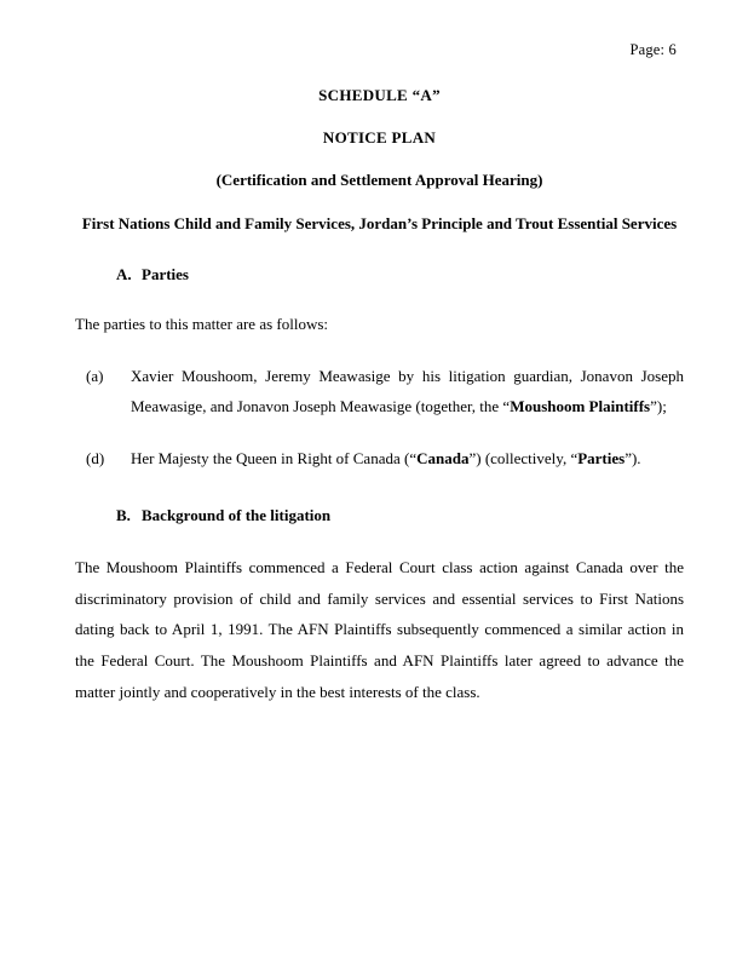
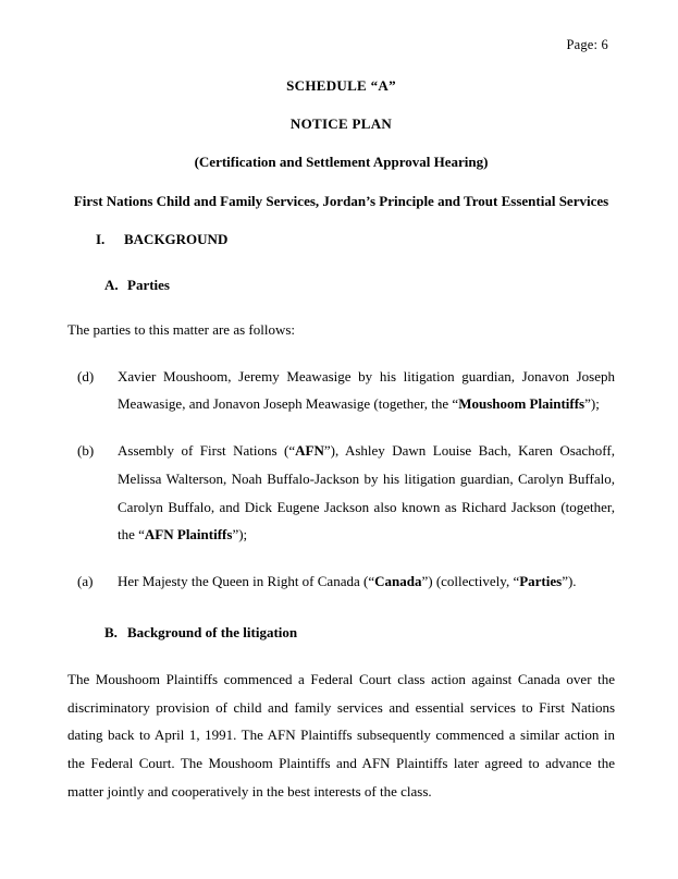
  Page: 6
  SCHEDULE “A”
  NOTICE PLAN
  (Certification and Settlement Approval Hearing)
  First Nations Child and Family Services, Jordan’s Principle and Trout Essential Services
+ I. BACKGROUND
  A. Parties
  The parties to this matter are as follows:
- (a)
+ (d)
  Xavier Moushoom, Jeremy Meawasige by his litigation guardian, Jonavon Joseph Meawasige, and Jonavon Joseph Meawasige (together, the “Moushoom Plaintiffs”);
+ (b)
+ Assembly of First Nations (“AFN”), Ashley Dawn Louise Bach, Karen Osachoff, Melissa Walterson, Noah Buffalo-Jackson by his litigation guardian, Carolyn Buffalo, Carolyn Buffalo, and Dick Eugene Jackson also known as Richard Jackson (together, the “AFN Plaintiffs”);
- (d)
+ (a)
  Her Majesty the Queen in Right of Canada (“Canada”) (collectively, “Parties”).
  B. Background of the litigation
  The Moushoom Plaintiffs commenced a Federal Court class action against Canada over the discriminatory provision of child and family services and essential services to First Nations dating back to April 1, 1991. The AFN Plaintiffs subsequently commenced a similar action in the Federal Court. The Moushoom Plaintiffs and AFN Plaintiffs later agreed to advance the matter jointly and cooperatively in the best interests of the class.
